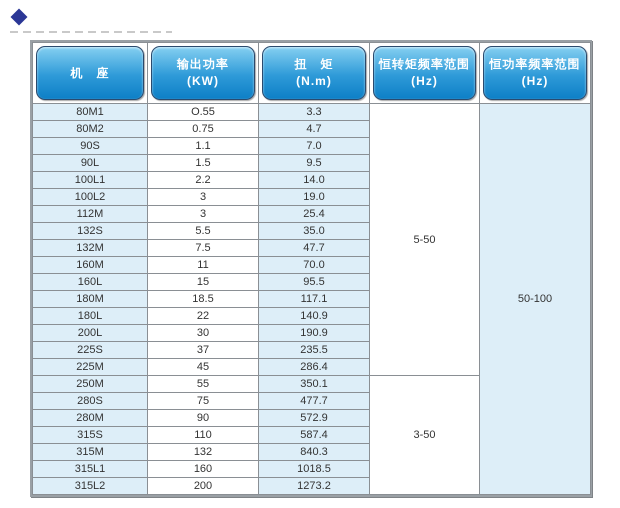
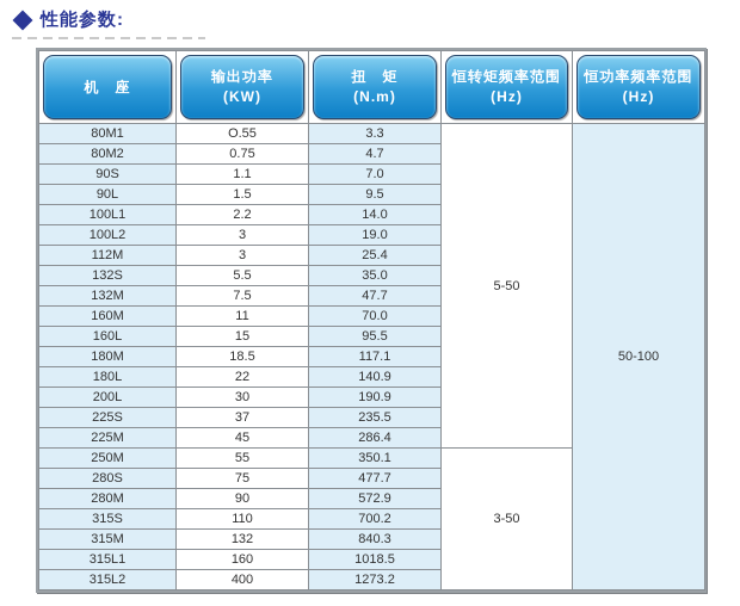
+ 性能参数:
  机 座	输出功率 (KW)	扭 矩 (N.m)	恒转矩频率范围 (Hz)	恒功率频率范围 (Hz)
  80M1	O.55	3.3	5-50	50-100
  80M2	0.75	4.7
  90S	1.1	7.0
  90L	1.5	9.5
  100L1	2.2	14.0
  100L2	3	19.0
  112M	3	25.4
  132S	5.5	35.0
  132M	7.5	47.7
  160M	11	70.0
  160L	15	95.5
  180M	18.5	117.1
  180L	22	140.9
  200L	30	190.9
  225S	37	235.5
  225M	45	286.4
  250M	55	350.1	3-50
  280S	75	477.7
  280M	90	572.9
- 315S	110	587.4
+ 315S	110	700.2
  315M	132	840.3
  315L1	160	1018.5
- 315L2	200	1273.2
+ 315L2	400	1273.2
